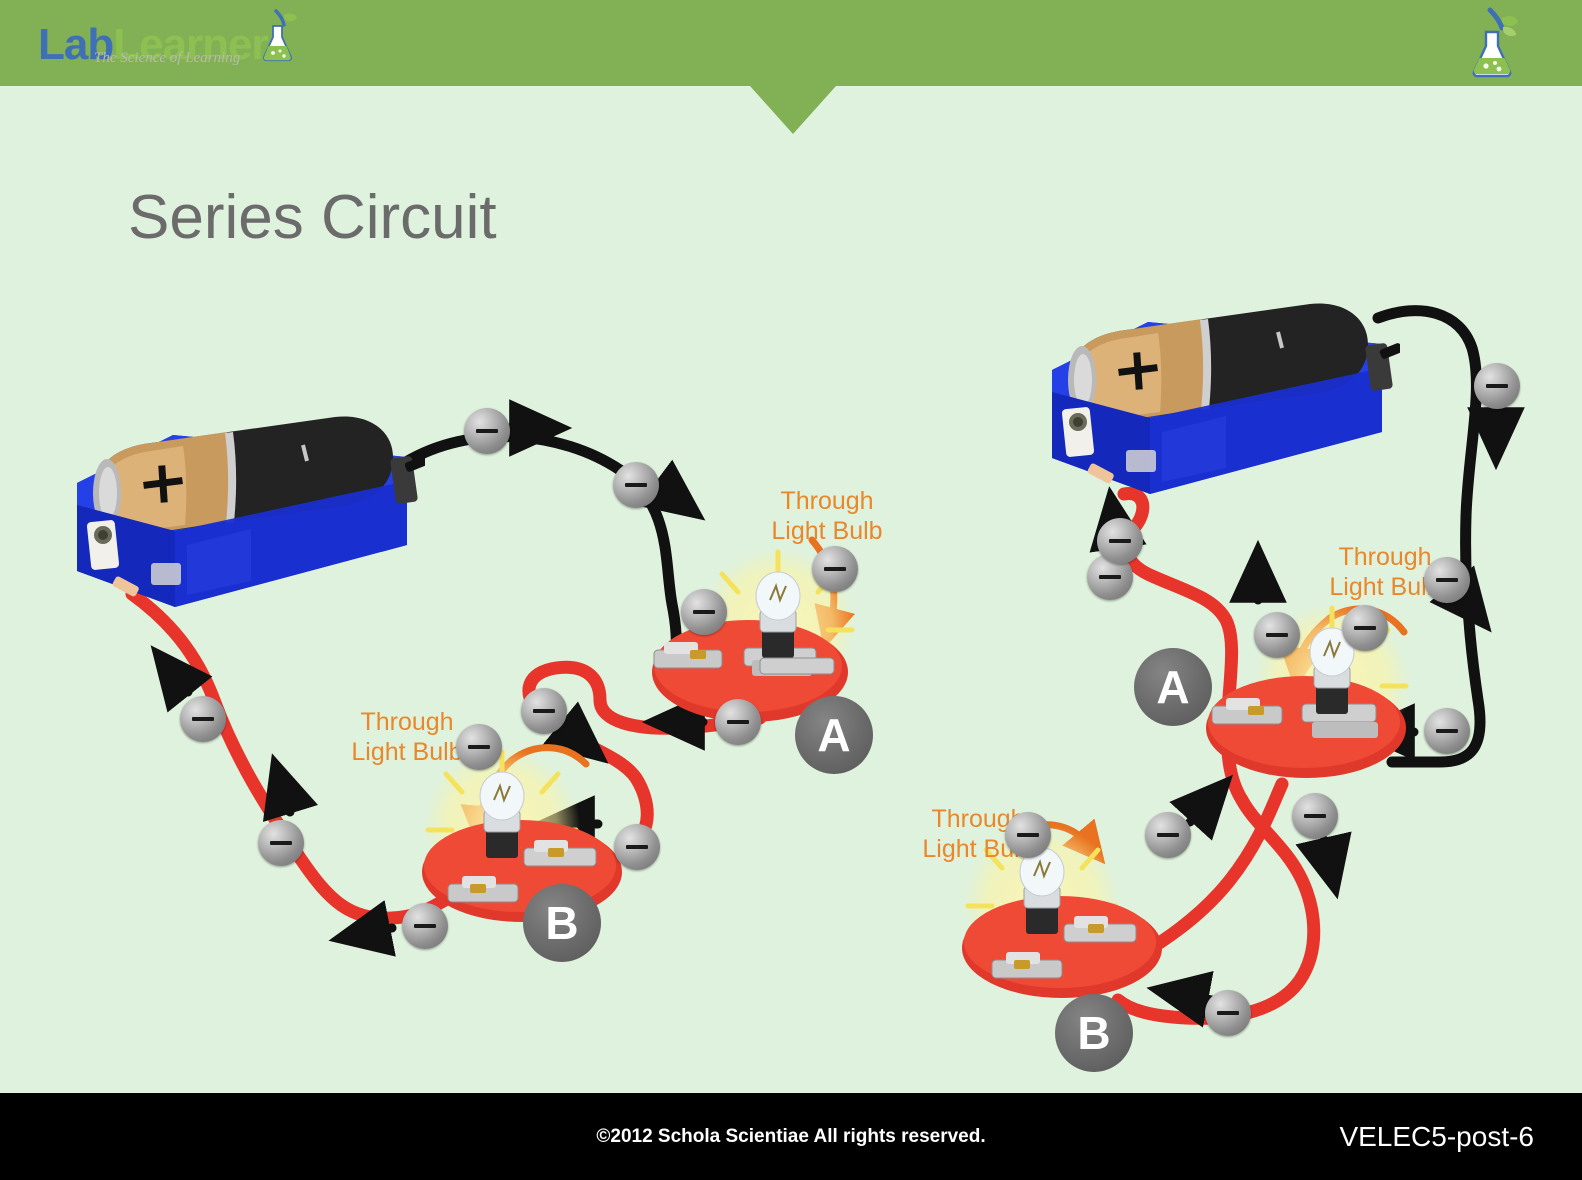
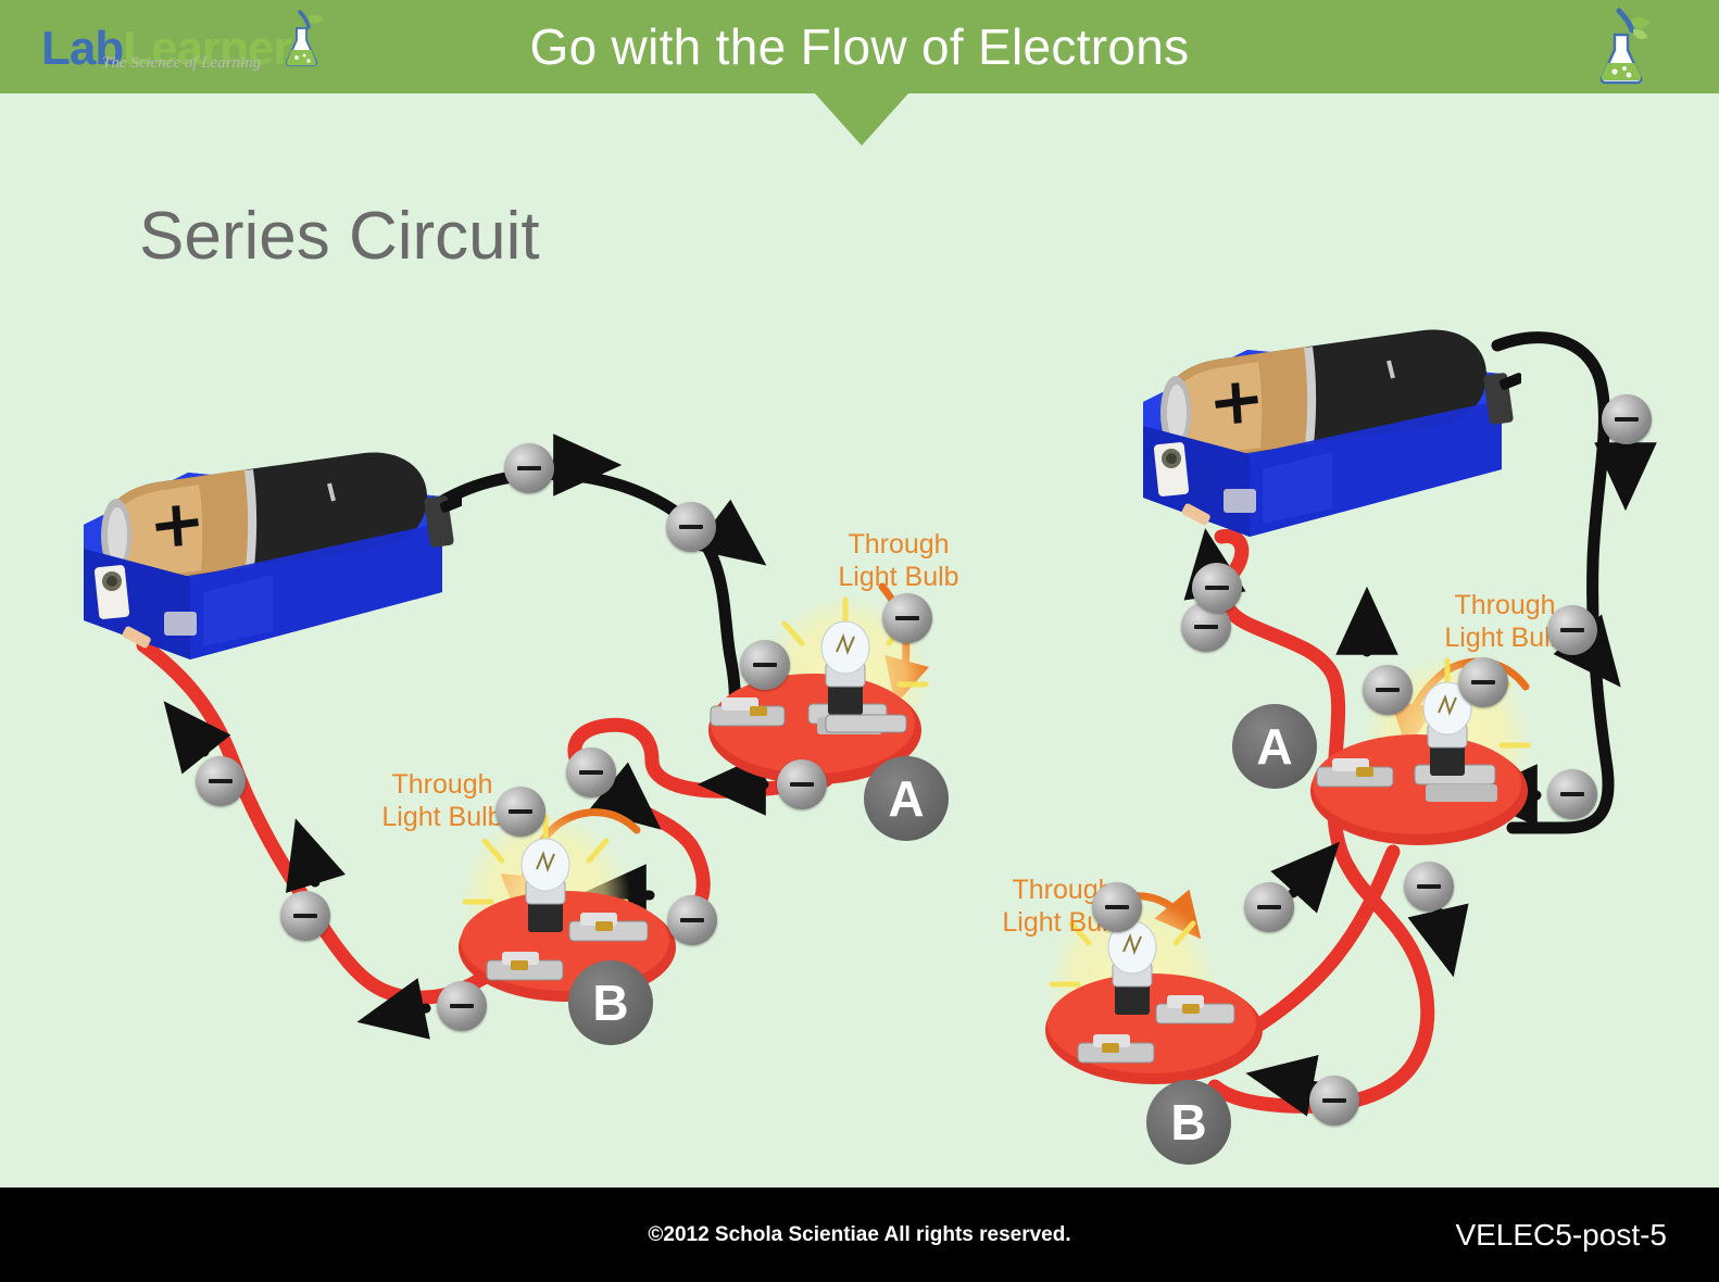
+ Go with the Flow of Electrons
  Series Circuit
  Through
  Light Bulb
  Through
  Light Bul
  Through
  Light Bul
  Throug
  Light Bu
  A
  B
  A
  B
  LabLearner
  The Science of Learning
  ©2012 Schola Scientiae All rights reserved.
- VELEC5-post-6
+ VELEC5-post-5
